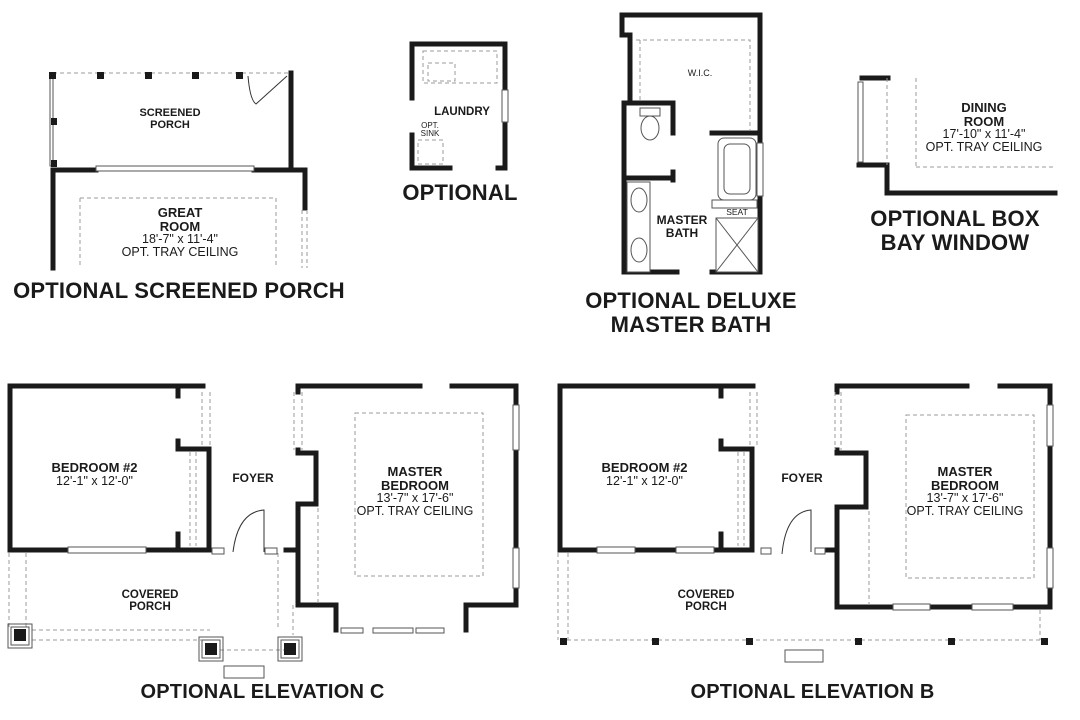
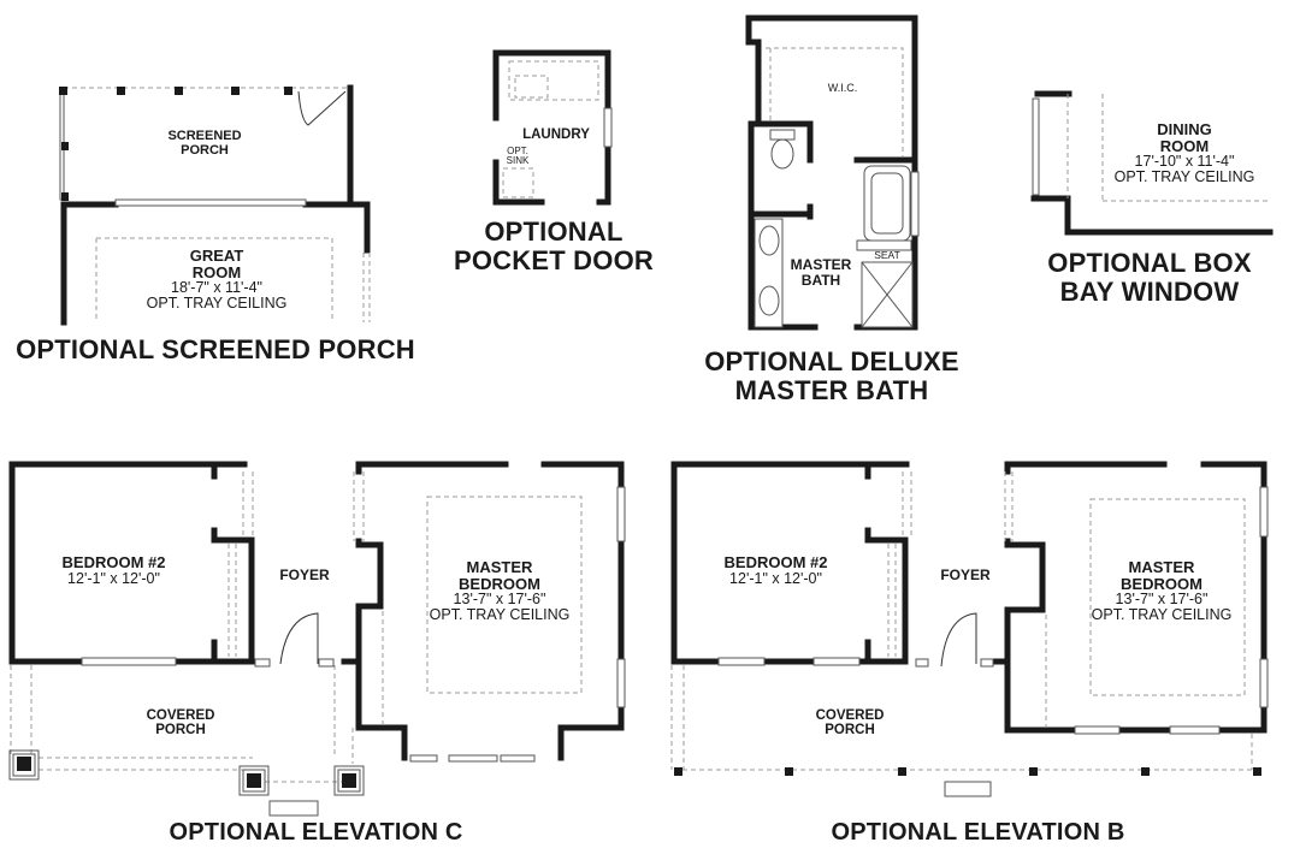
  SCREENED
  PORCH
  GREAT
  ROOM
  18'-7" x 11'-4"
  OPT. TRAY CEILING
  OPTIONAL SCREENED PORCH
  LAUNDRY
  OPT.
  SINK
  OPTIONAL
+ POCKET DOOR
  W.I.C.
  MASTER
  BATH
  SEAT
  OPTIONAL DELUXE
  MASTER BATH
  DINING
  ROOM
  17'-10" x 11'-4"
  OPT. TRAY CEILING
  OPTIONAL BOX
  BAY WINDOW
  BEDROOM #2
  12'-1" x 12'-0"
  FOYER
  MASTER
  BEDROOM
  13'-7" x 17'-6"
  OPT. TRAY CEILING
  COVERED
  PORCH
  OPTIONAL ELEVATION C
  BEDROOM #2
  12'-1" x 12'-0"
  FOYER
  MASTER
  BEDROOM
  13'-7" x 17'-6"
  OPT. TRAY CEILING
  COVERED
  PORCH
  OPTIONAL ELEVATION B
